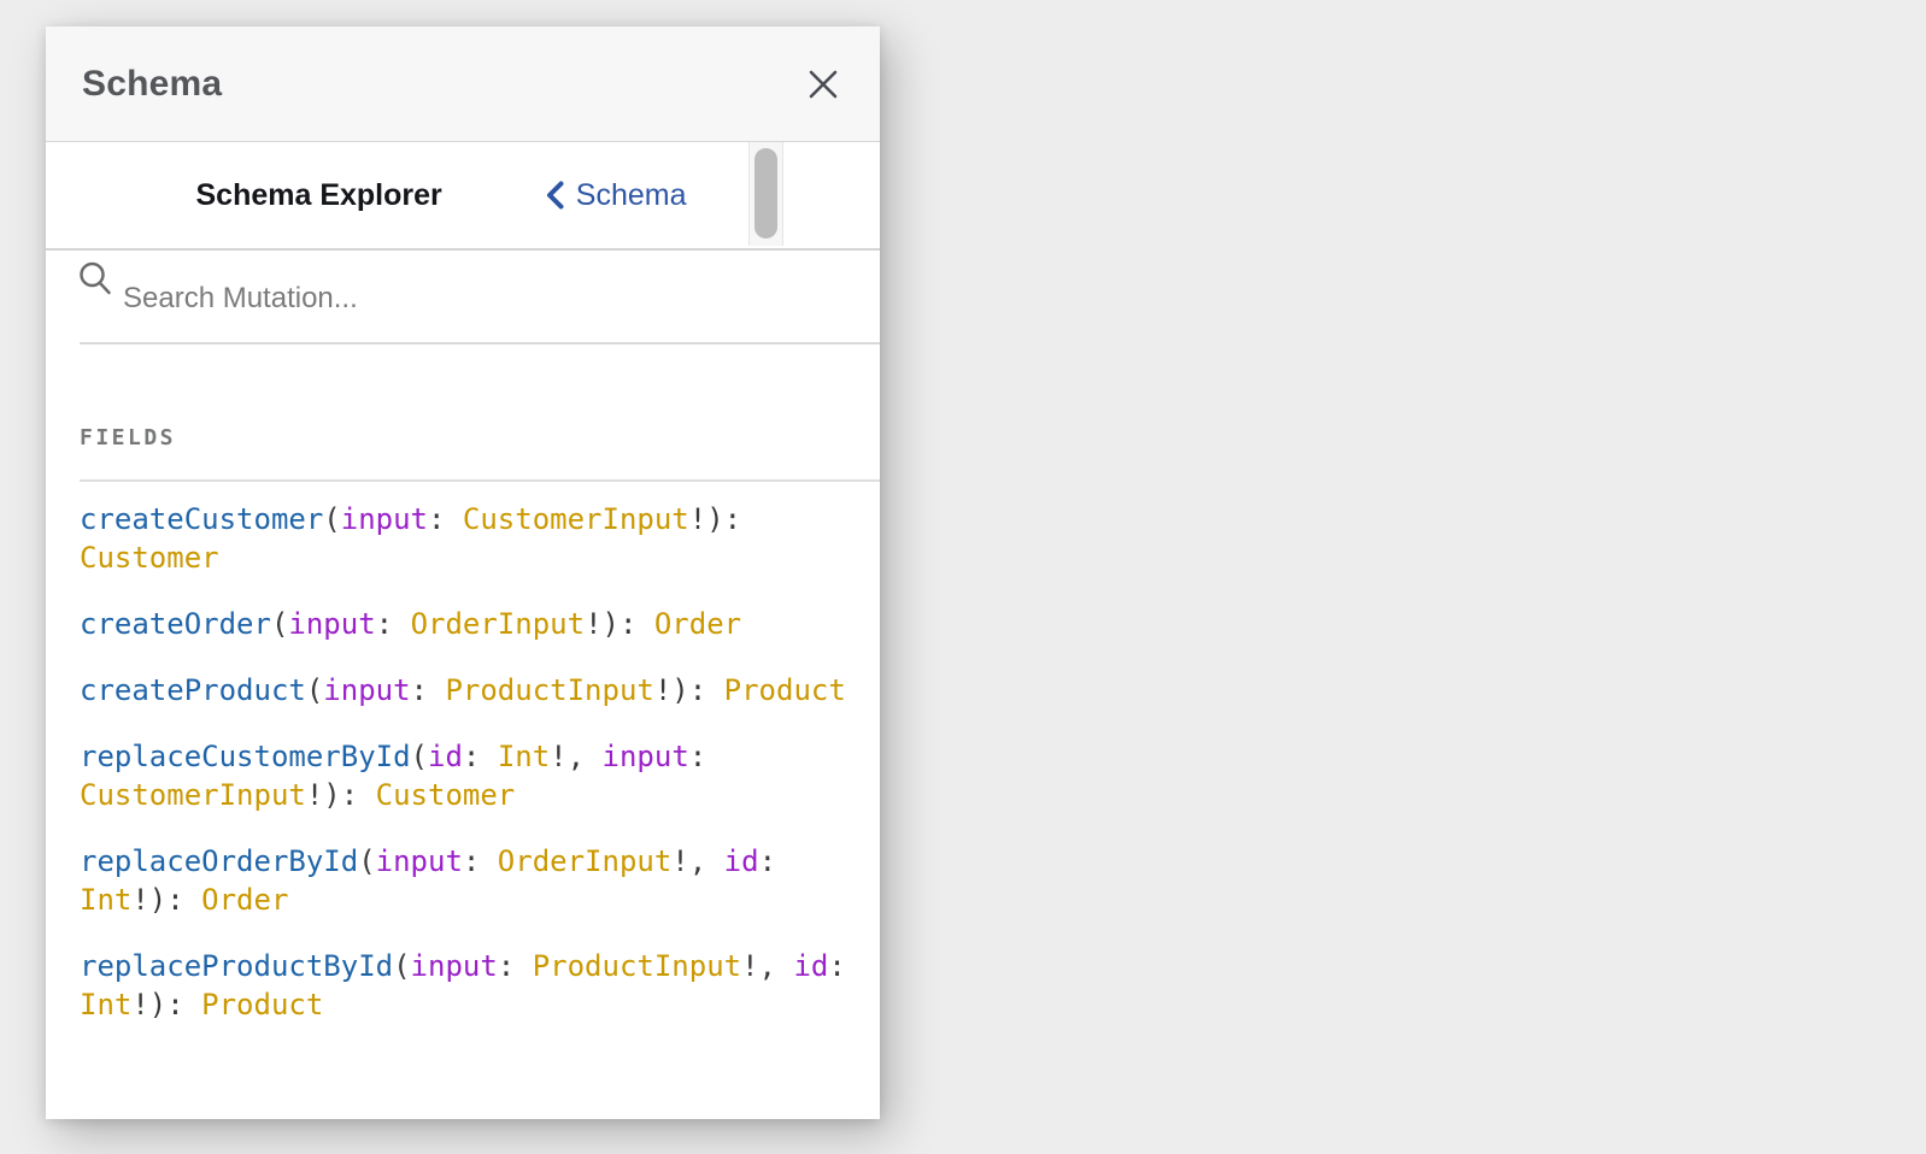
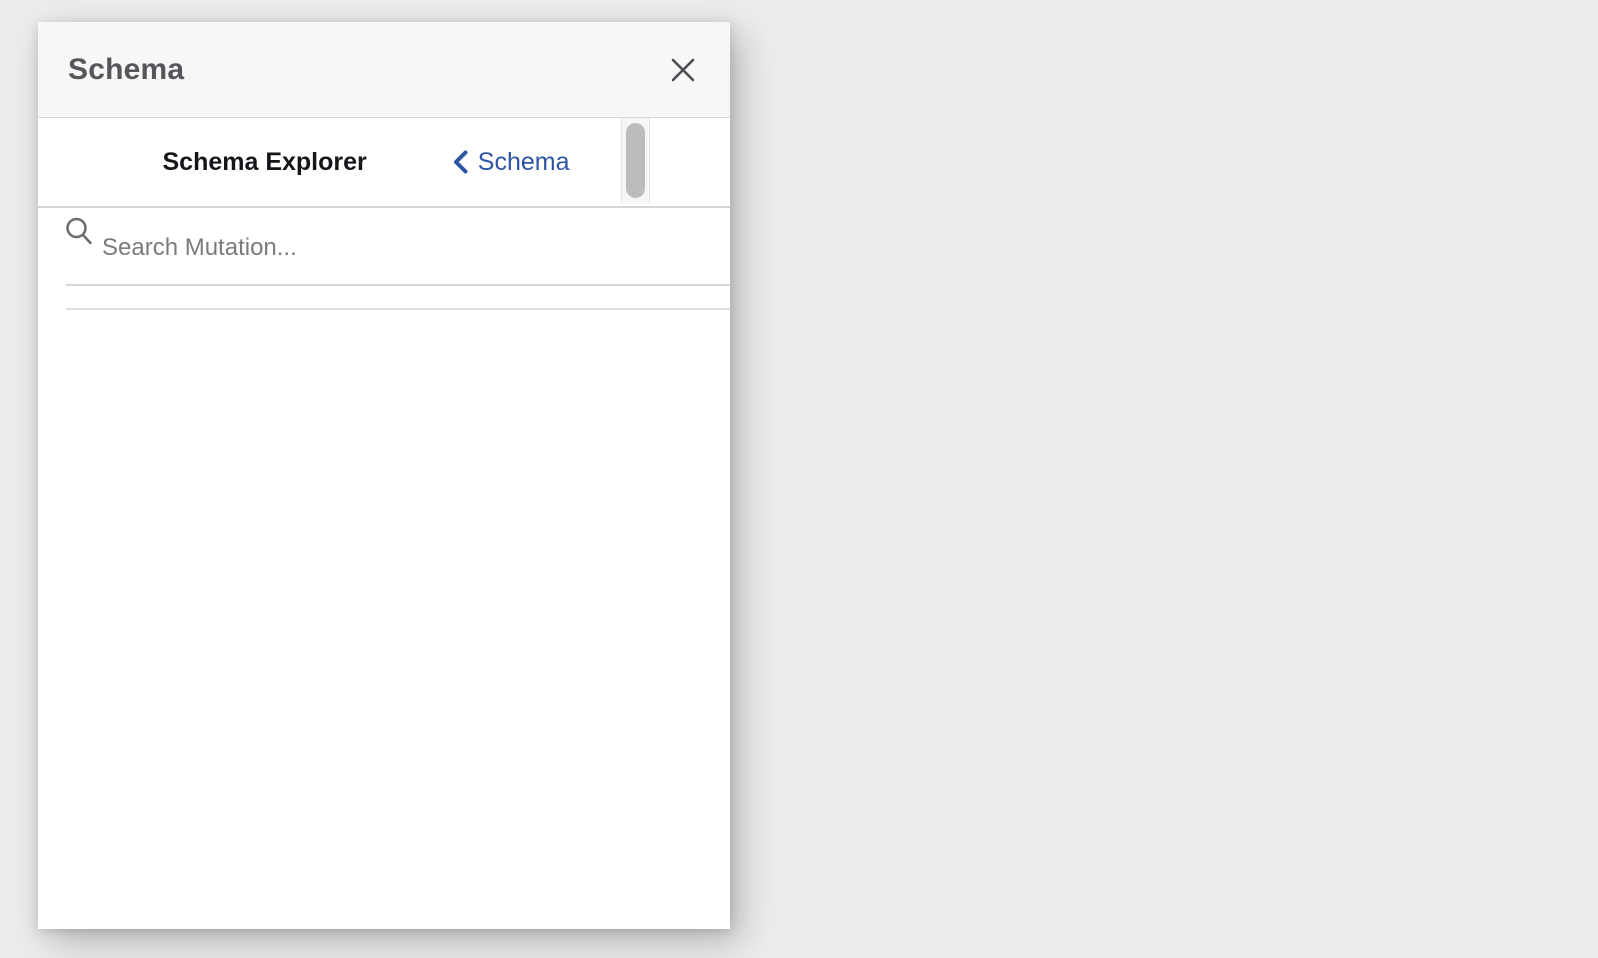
  Schema
  Schema Explorer
  Schema
  Search Mutation...
- FIELDS
- createCustomer(input: CustomerInput!): Customer
- createOrder(input: OrderInput!): Order
- createProduct(input: ProductInput!): Product
- replaceCustomerById(id: Int!, input: CustomerInput!): Customer
- replaceOrderById(input: OrderInput!, id: Int!): Order
- replaceProductById(input: ProductInput!, id: Int!): Product
